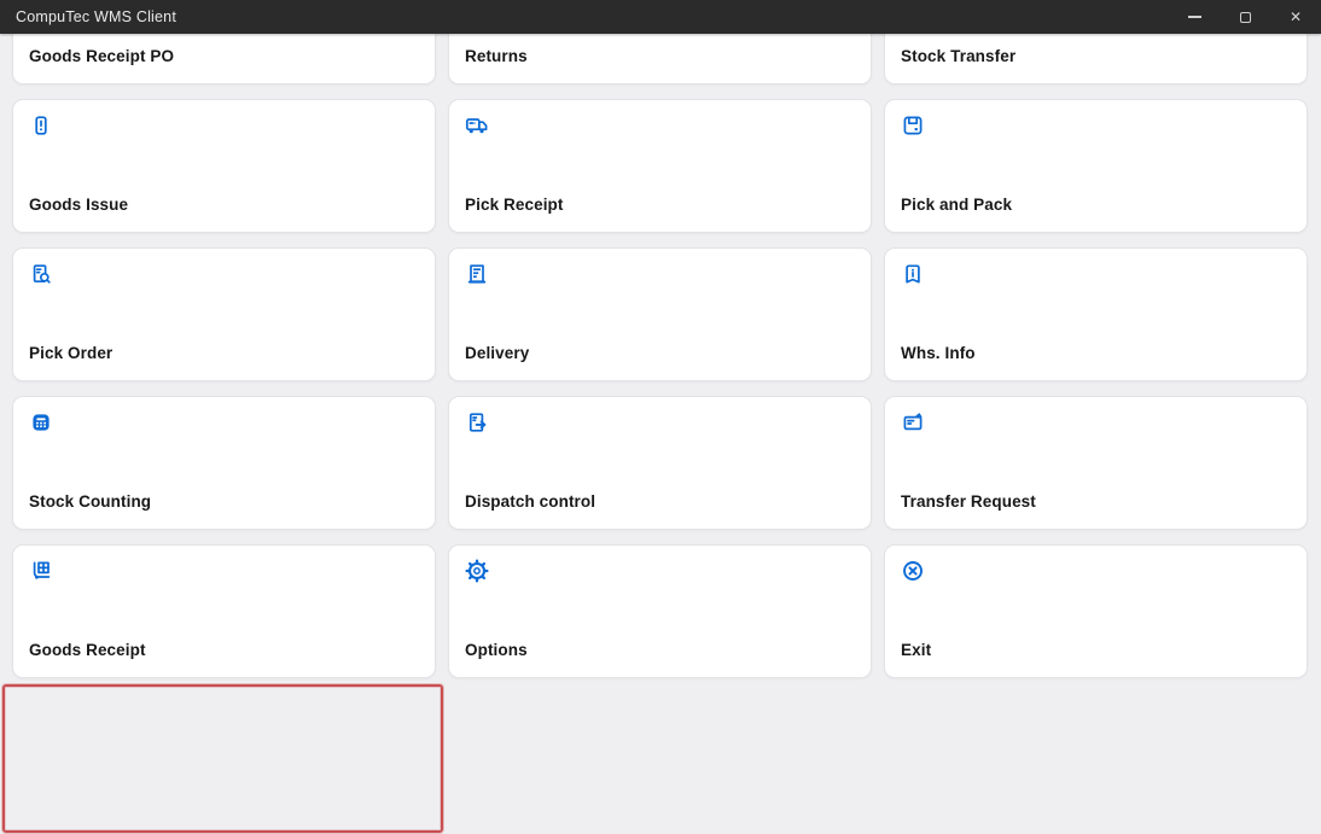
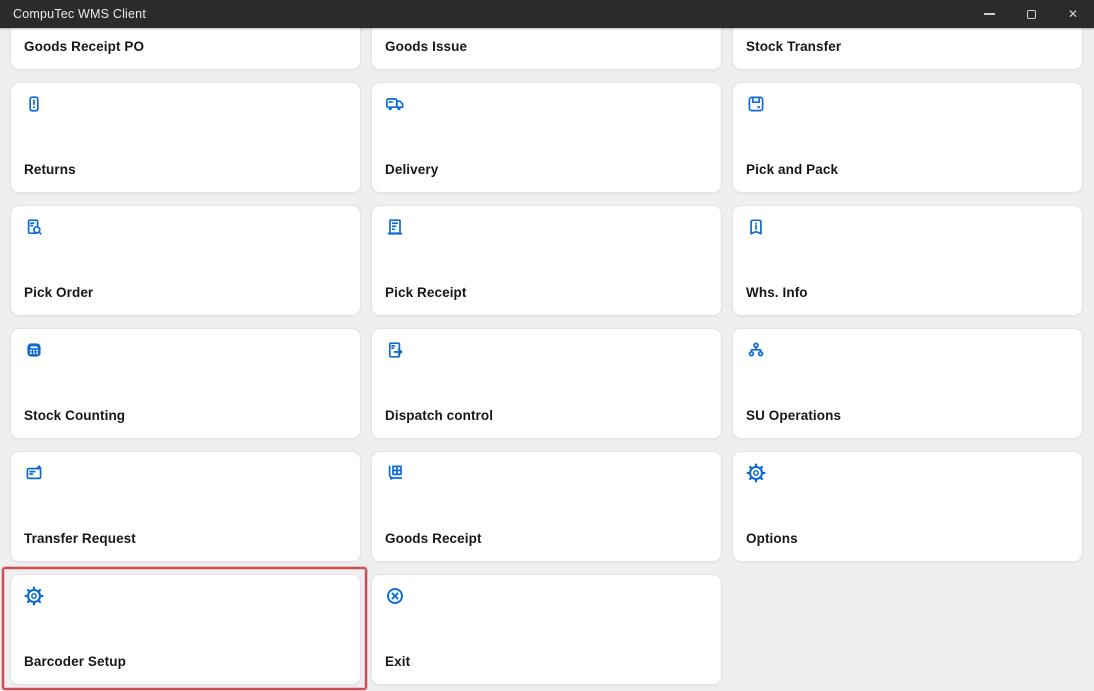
  CompuTec WMS Client
  ✕
  Goods Receipt PO
- Returns
+ Goods Issue
  Stock Transfer
- Goods Issue
+ Returns
- Pick Receipt
+ Delivery
  Pick and Pack
  Pick Order
- Delivery
+ Pick Receipt
  Whs. Info
  Stock Counting
  Dispatch control
+ SU Operations
  Transfer Request
  Goods Receipt
  Options
+ Barcoder Setup
  Exit
